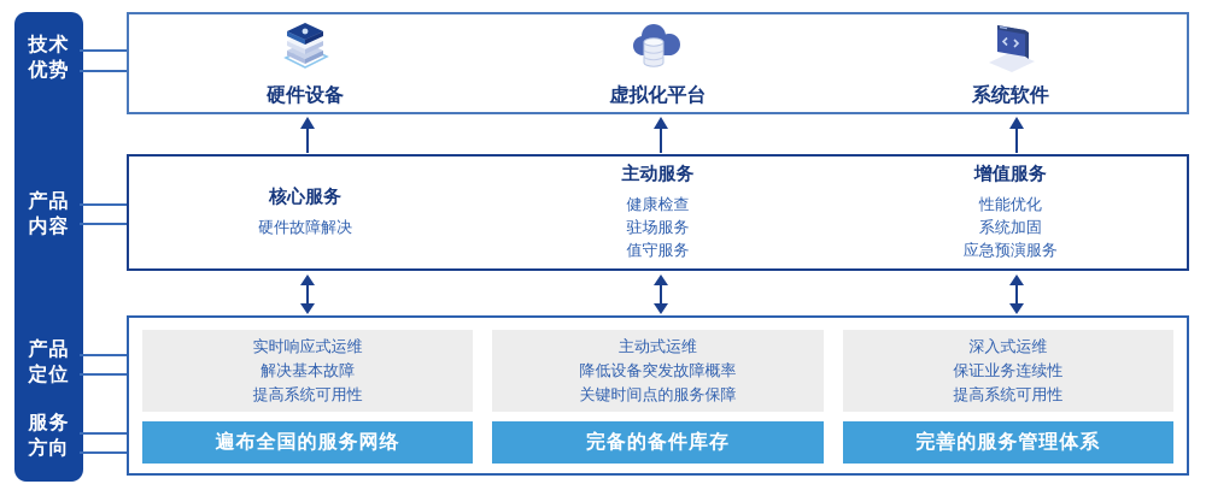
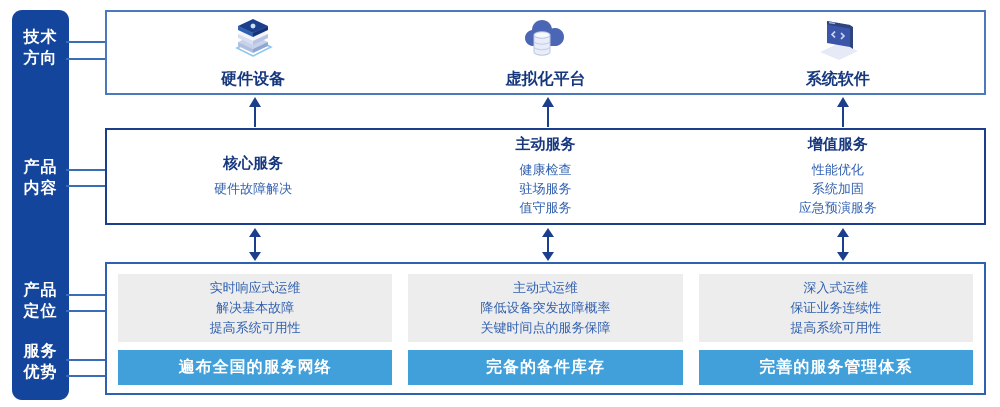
  技术
- 优势
+ 方向
  产品
  内容
  产品
  定位
  服务
- 方向
+ 优势
  硬件设备
  虚拟化平台
  系统软件
  核心服务
  硬件故障解决
  主动服务
  健康检查
  驻场服务
  值守服务
  增值服务
  性能优化
  系统加固
  应急预演服务
  实时响应式运维
  解决基本故障
  提高系统可用性
  遍布全国的服务网络
  主动式运维
  降低设备突发故障概率
  关键时间点的服务保障
  完备的备件库存
  深入式运维
  保证业务连续性
  提高系统可用性
  完善的服务管理体系
